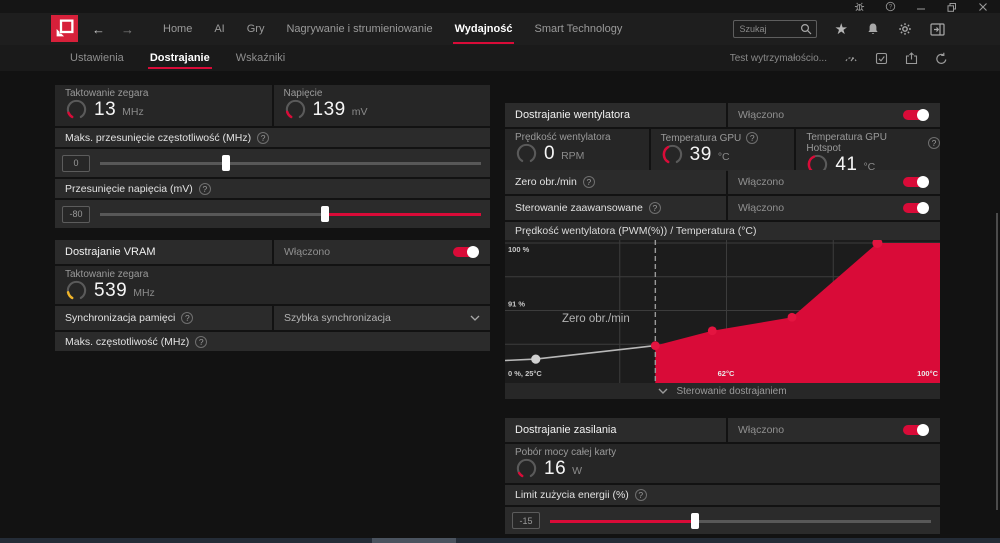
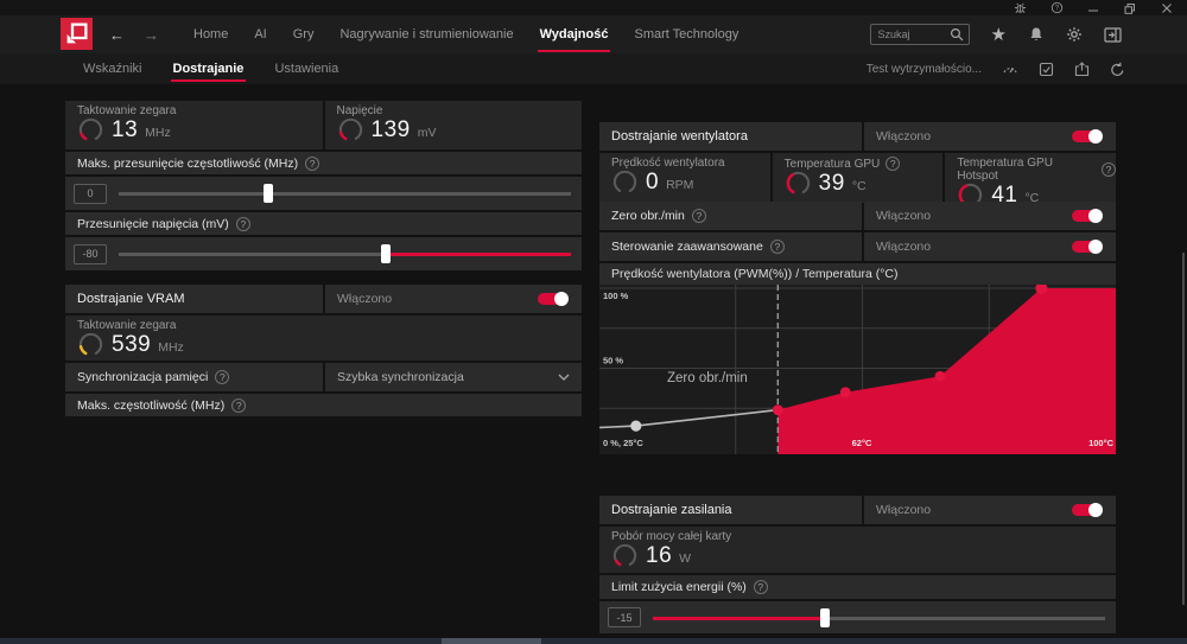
  ←
  →
  Home
  AI
  Gry
  Nagrywanie i strumieniowanie
  Wydajność
  Smart Technology
  Szukaj
  ★
- Ustawienia
+ Wskaźniki
  Dostrajanie
- Wskaźniki
+ Ustawienia
  Test wytrzymałościo...
  Taktowanie zegara
  13
  MHz
  Napięcie
  139
  mV
  Maks. przesunięcie częstotliwość (MHz)
  ?
  0
  Przesunięcie napięcia (mV)
  ?
  -80
  Dostrajanie VRAM
  Włączono
  Taktowanie zegara
  539
  MHz
  Synchronizacja pamięci
  ?
  Szybka synchronizacja
  Maks. częstotliwość (MHz)
  ?
  Dostrajanie wentylatora
  Włączono
  Prędkość wentylatora
  0
  RPM
  Temperatura GPU
  ?
  39
  °C
  Temperatura GPU Hotspot
  ?
  41
  °C
  Zero obr./min
  ?
  Włączono
  Sterowanie zaawansowane
  ?
  Włączono
  Prędkość wentylatora (PWM(%)) / Temperatura (°C)
  100 %
- 91 %
+ 50 %
  0 %, 25°C
  62°C
  100°C
  Zero obr./min
- Sterowanie dostrajaniem
  Dostrajanie zasilania
  Włączono
  Pobór mocy całej karty
  16
  W
  Limit zużycia energii (%)
  ?
  -15
